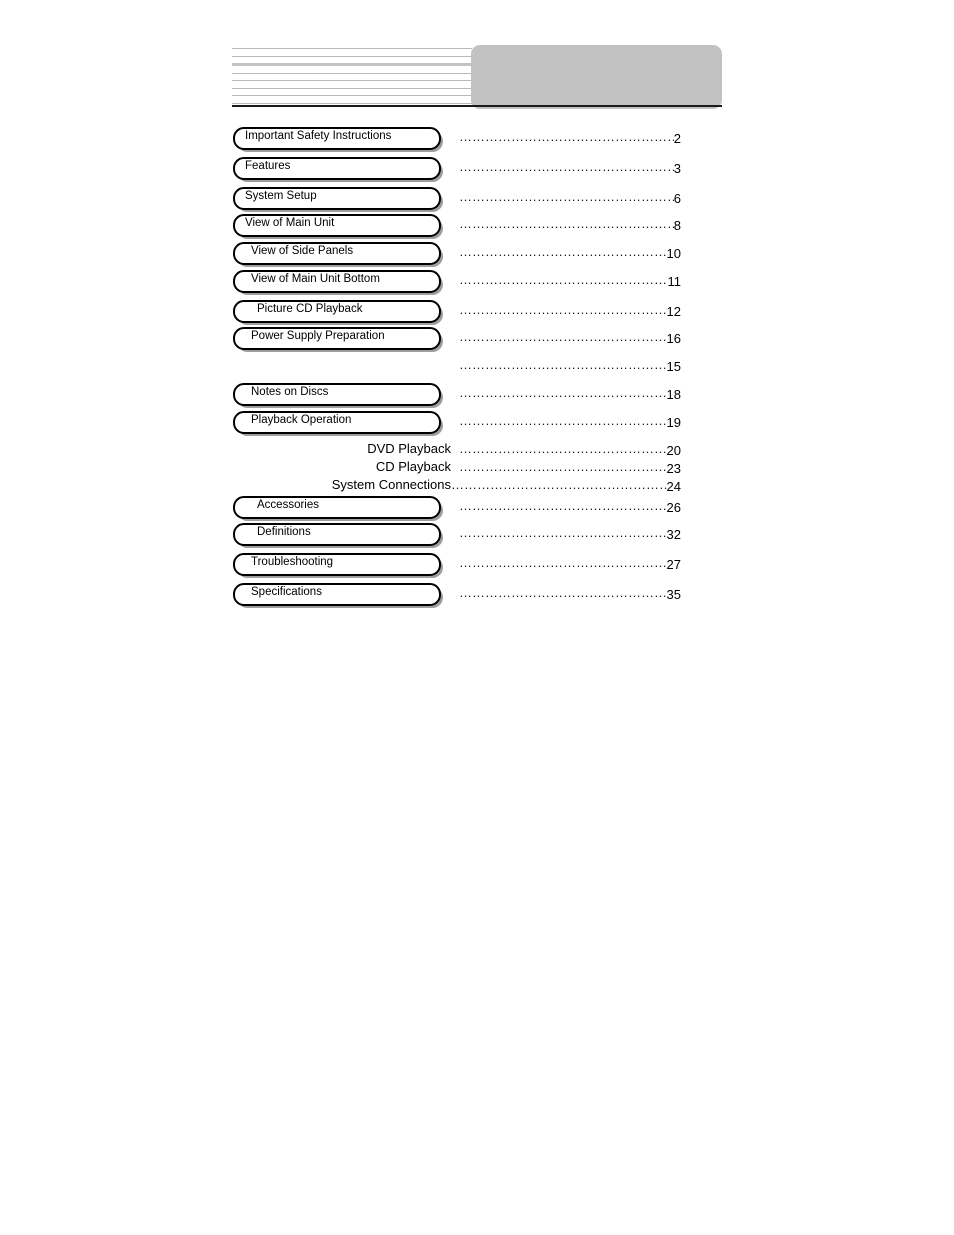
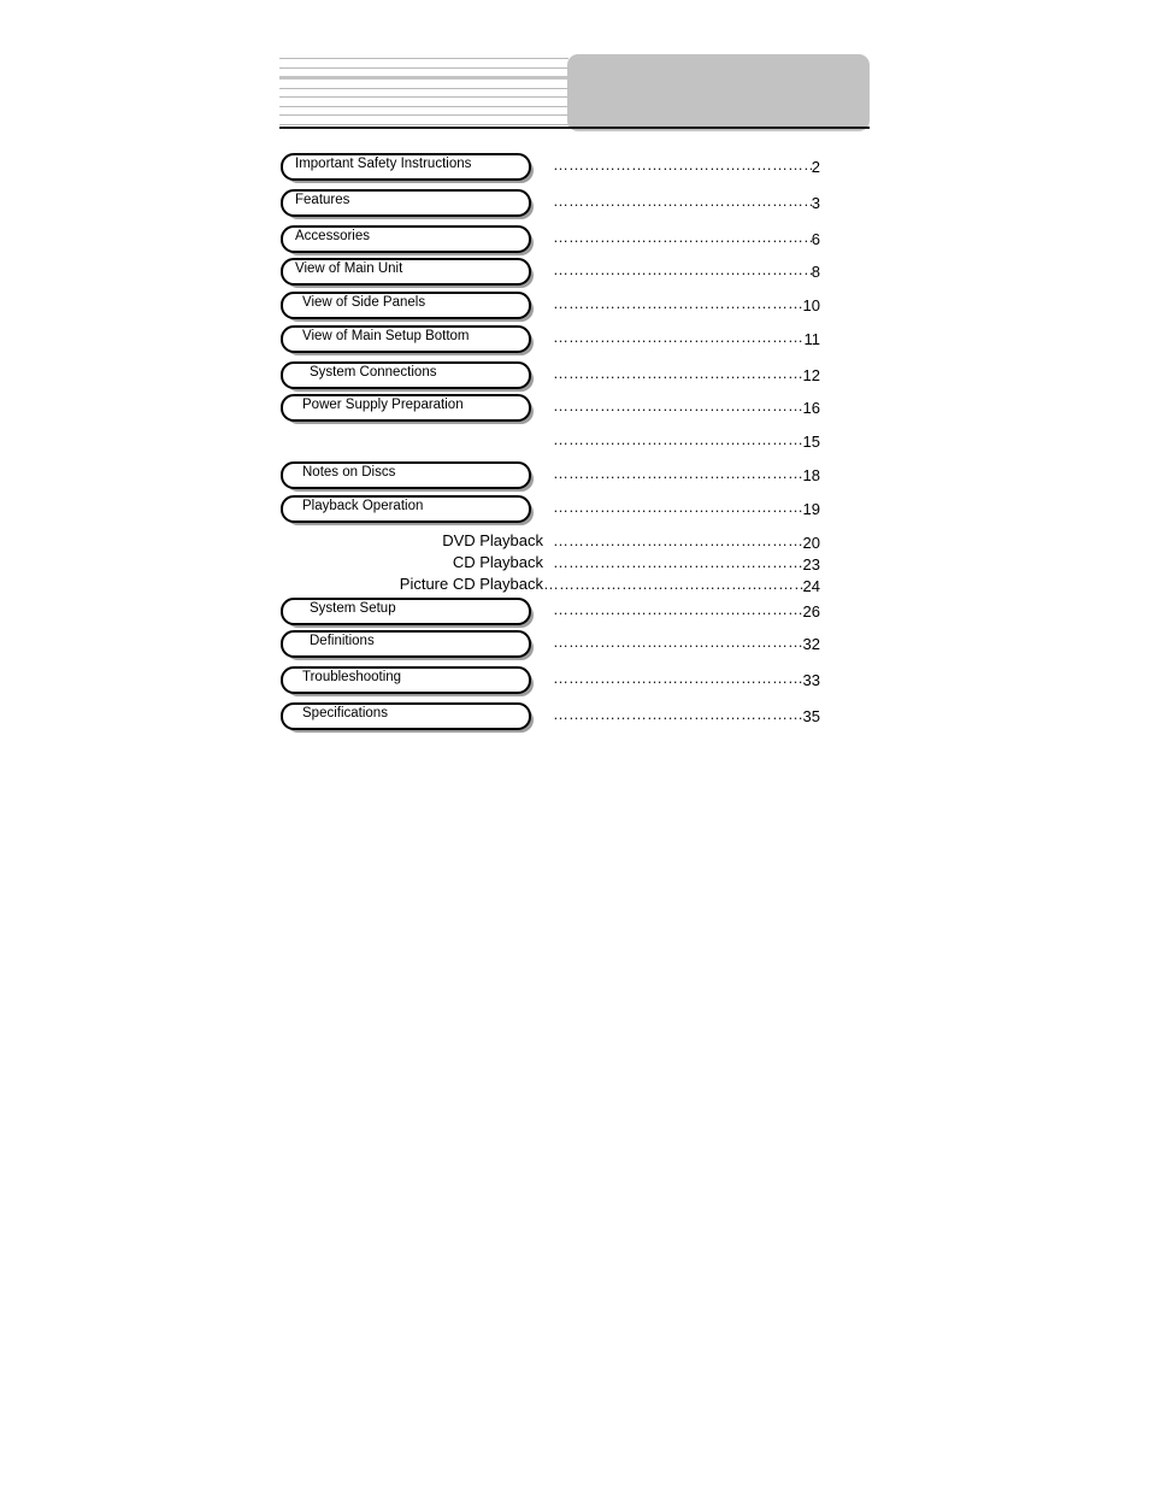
  Important Safety Instructions
  ……………………………………………
  2
  Features
  ……………………………………………
  3
- System Setup
+ Accessories
  ……………………………………………
  6
  View of Main Unit
  ……………………………………………
  8
  View of Side Panels
  …………………………………………
  10
- View of Main Unit Bottom
+ View of Main Setup Bottom
  …………………………………………
  11
- Picture CD Playback
+ System Connections
  …………………………………………
  12
  Power Supply Preparation
  …………………………………………
  16
  …………………………………………
  15
  Notes on Discs
  …………………………………………
  18
  Playback Operation
  …………………………………………
  19
  DVD Playback
  …………………………………………
  20
  CD Playback
  …………………………………………
  23
- System Connections
+ Picture CD Playback
  ……………………………………………
  24
- Accessories
+ System Setup
  …………………………………………
  26
  Definitions
  …………………………………………
  32
  Troubleshooting
  …………………………………………
- 27
+ 33
  Specifications
  …………………………………………
  35
